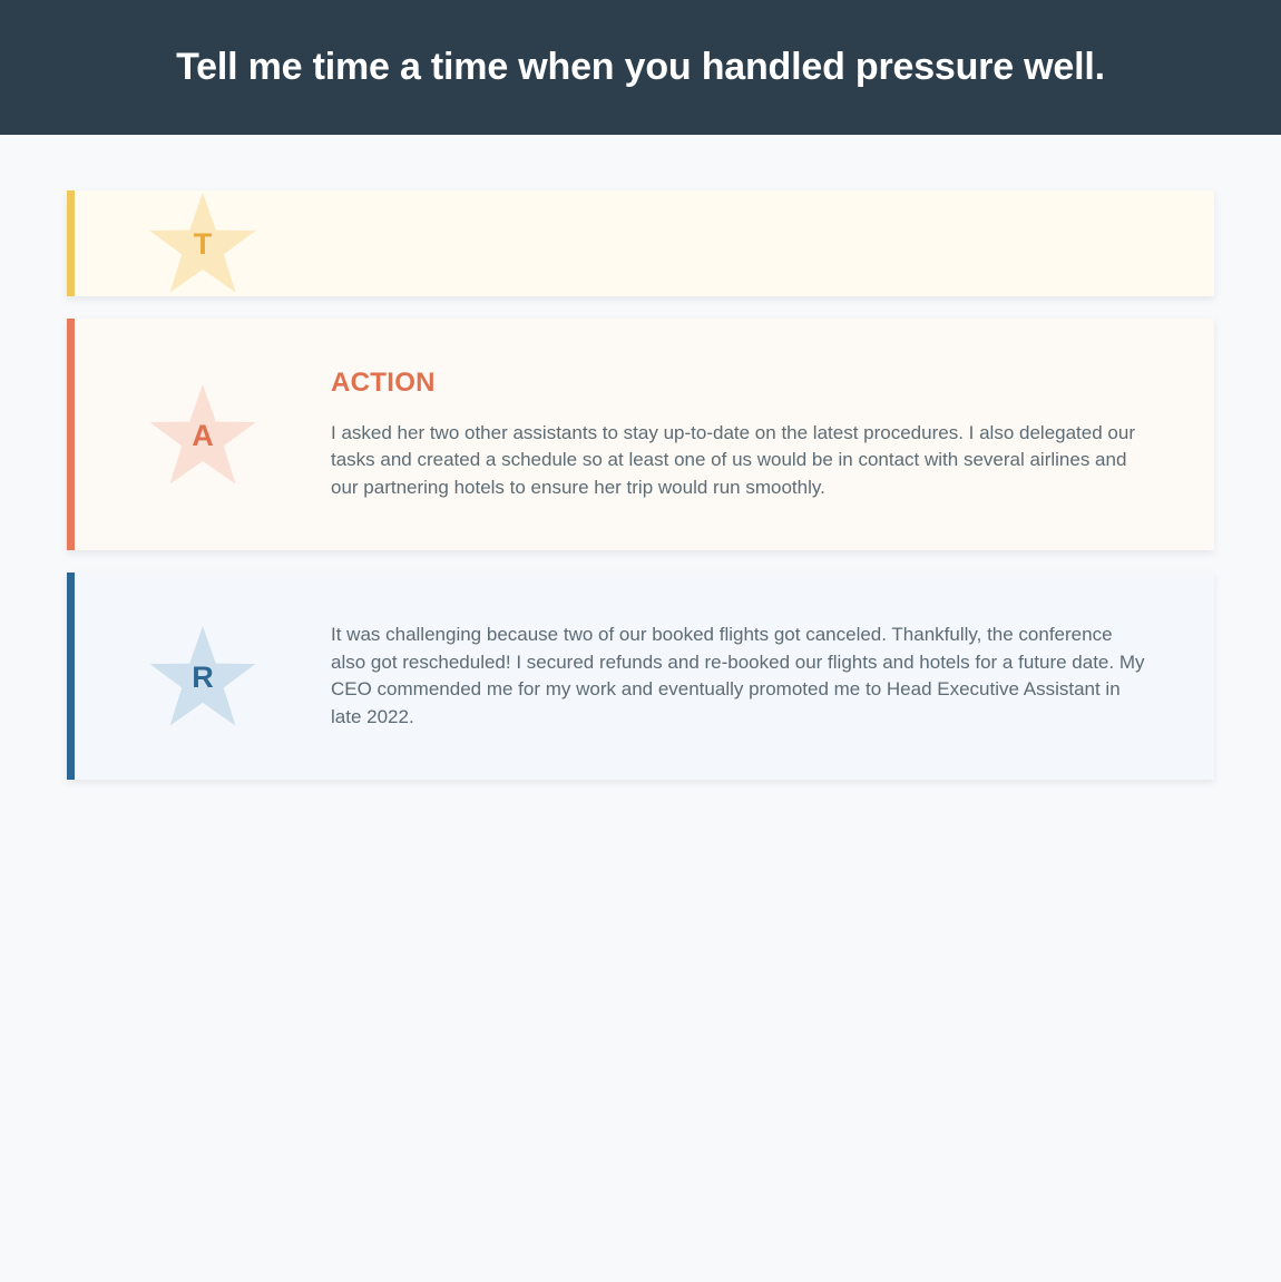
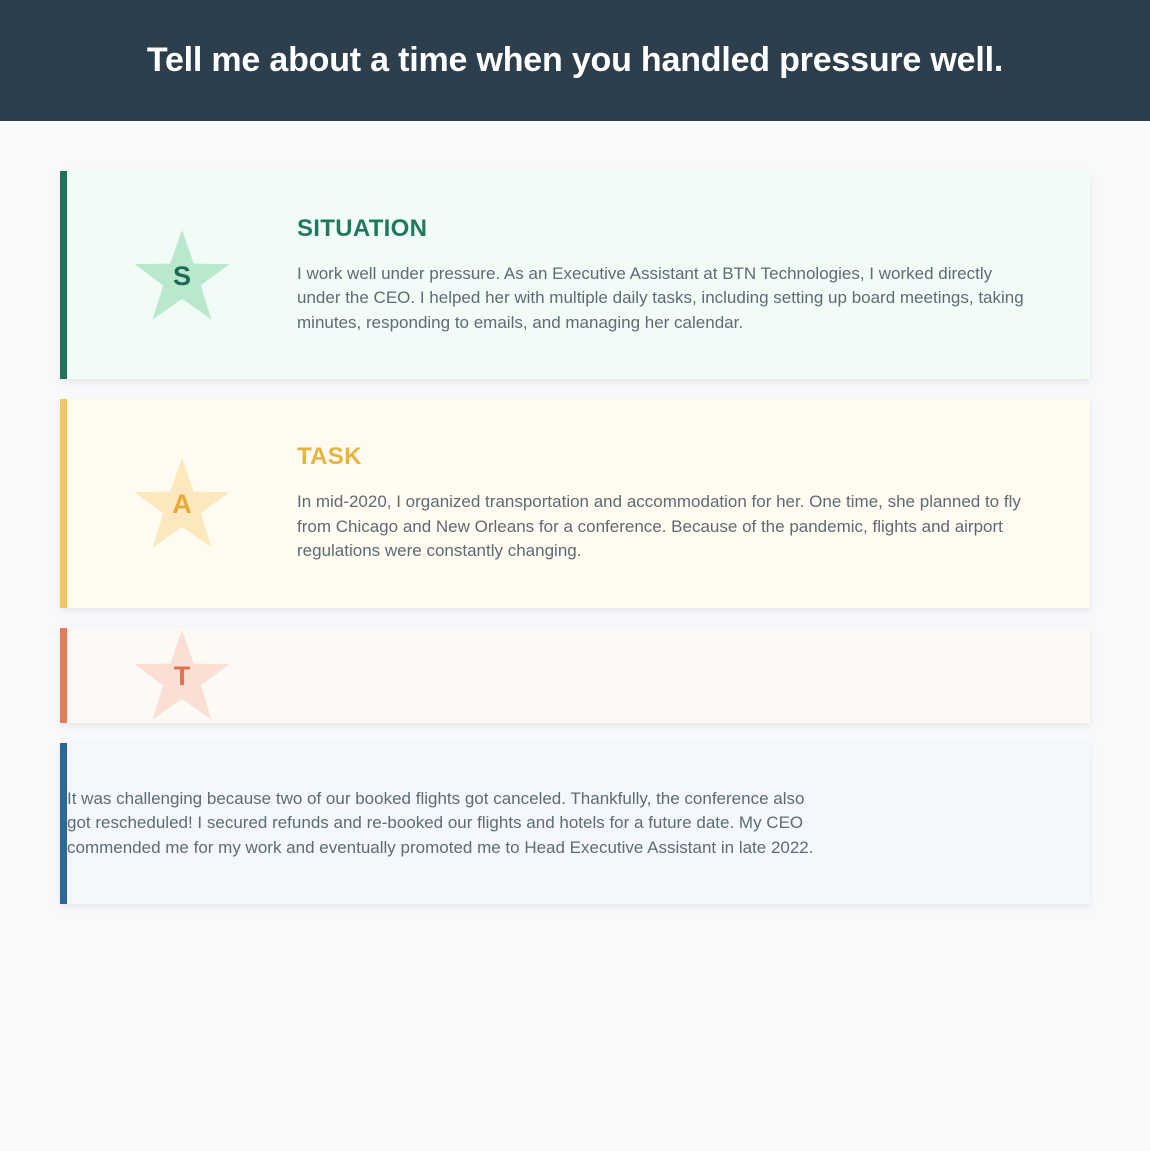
- Tell me time a time when you handled pressure well.
+ Tell me about a time when you handled pressure well.
+ S
+ SITUATION
+ I work well under pressure. As an Executive Assistant at BTN Technologies, I worked directly under the CEO. I helped her with multiple daily tasks, including setting up board meetings, taking minutes, responding to emails, and managing her calendar.
- T
+ A
+ TASK
+ In mid-2020, I organized transportation and accommodation for her. One time, she planned to fly from Chicago and New Orleans for a conference. Because of the pandemic, flights and airport regulations were constantly changing.
- A
+ T
- ACTION
- I asked her two other assistants to stay up-to-date on the latest procedures. I also delegated our tasks and created a schedule so at least one of us would be in contact with several airlines and our partnering hotels to ensure her trip would run smoothly.
- R
  It was challenging because two of our booked flights got canceled. Thankfully, the conference also got rescheduled! I secured refunds and re-booked our flights and hotels for a future date. My CEO commended me for my work and eventually promoted me to Head Executive Assistant in late 2022.
